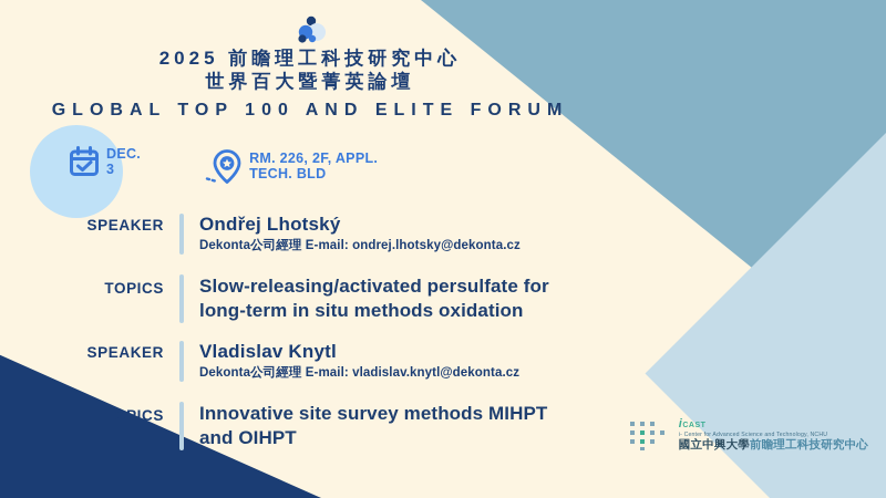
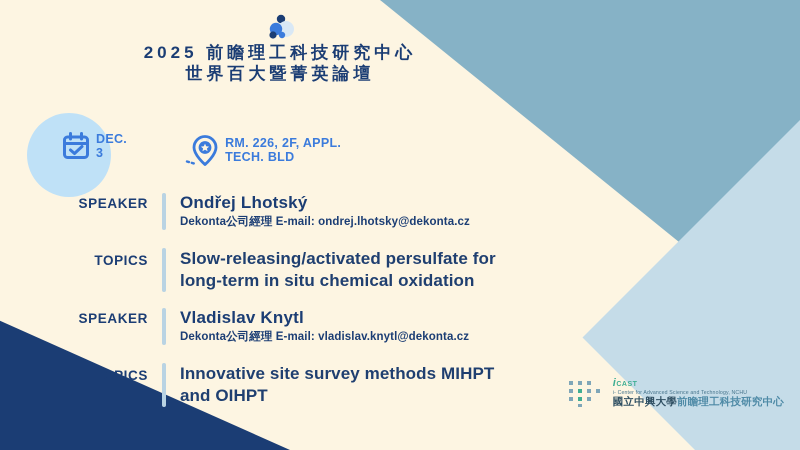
  2025 前瞻理工科技研究中心
  世界百大暨菁英論壇
- GLOBAL TOP 100 AND ELITE FORUM
  DEC.
  3
  RM. 226, 2F, APPL.
  TECH. BLD
  SPEAKER
  Ondřej Lhotský
  Dekonta公司經理 E-mail: ondrej.lhotsky@dekonta.cz
  TOPICS
  Slow-releasing/activated persulfate for
- long-term in situ methods oxidation
+ long-term in situ chemical oxidation
  SPEAKER
  Vladislav Knytl
  Dekonta公司經理 E-mail: vladislav.knytl@dekonta.cz
  TOPICS
  Innovative site survey methods MIHPT
  and OIHPT
  國立中興大學前瞻理工科技研究中心
